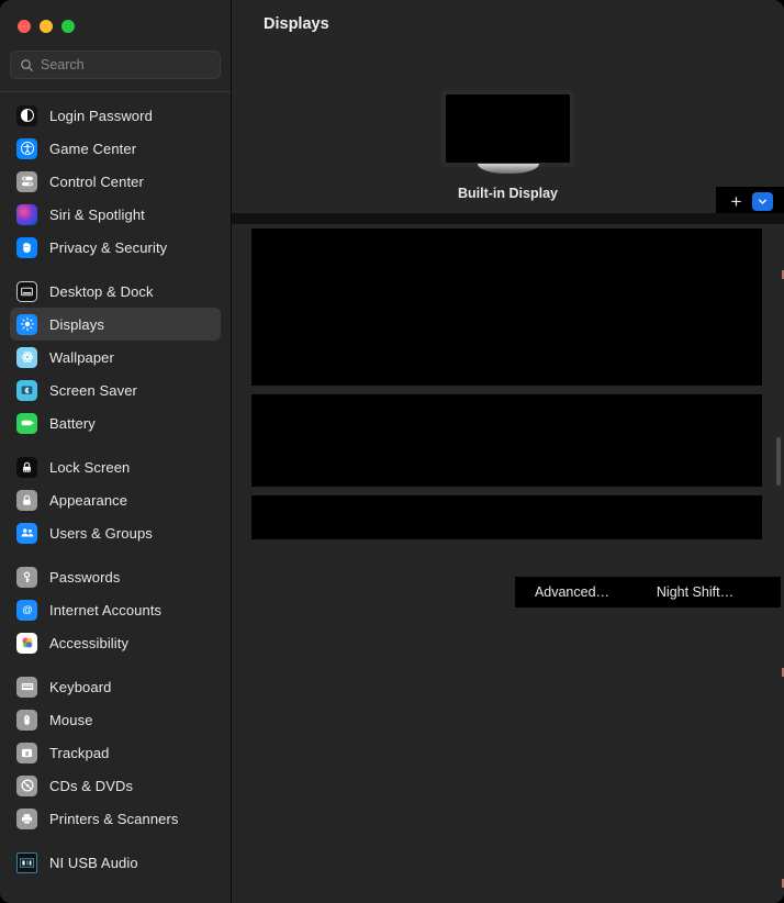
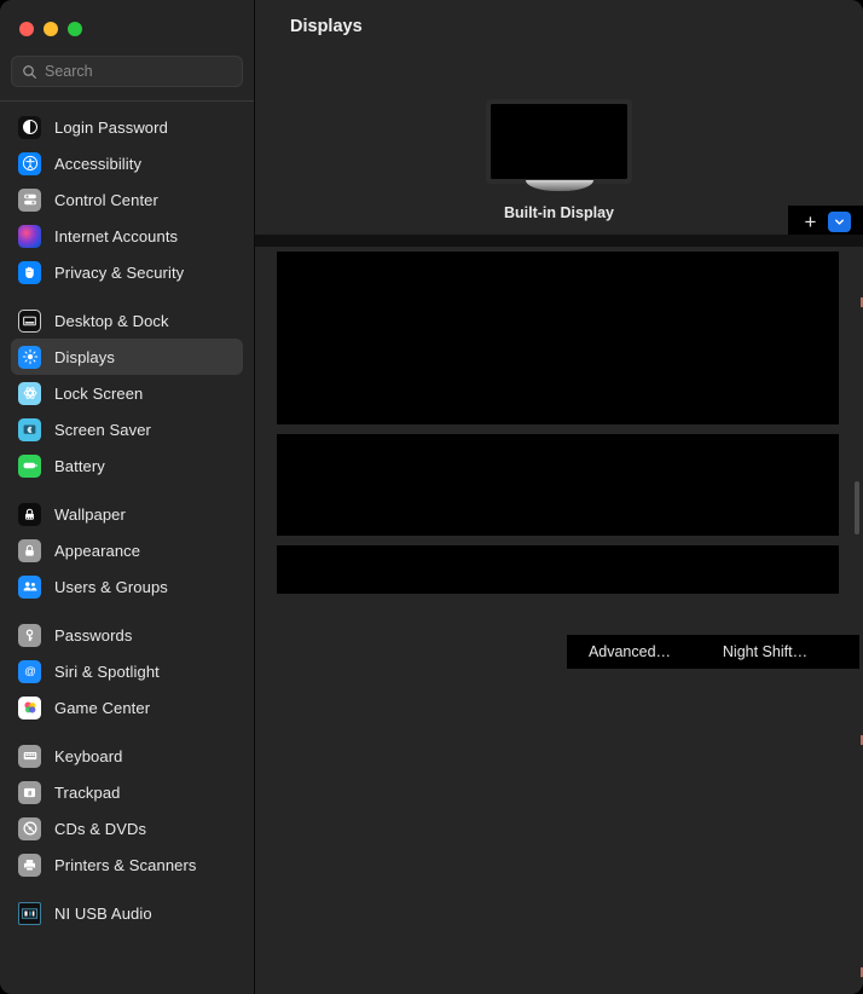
  Search
  Login Password
- Game Center
+ Accessibility
  Control Center
- Siri & Spotlight
+ Internet Accounts
  Privacy & Security
  Desktop & Dock
  Displays
- Wallpaper
+ Lock Screen
  Screen Saver
  Battery
- Lock Screen
+ Wallpaper
  Appearance
  Users & Groups
  Passwords
  @
- Internet Accounts
+ Siri & Spotlight
- Accessibility
+ Game Center
  Keyboard
- Mouse
  Trackpad
  CDs & DVDs
  Printers & Scanners
  NI USB Audio
  Displays
  Built-in Display
  +
  Advanced…
  Night Shift…
